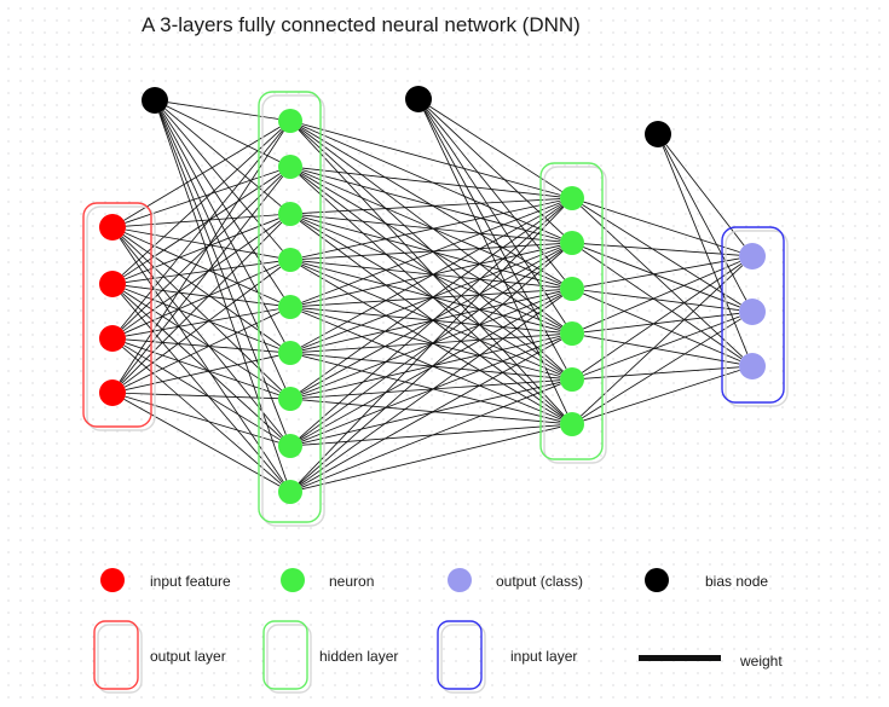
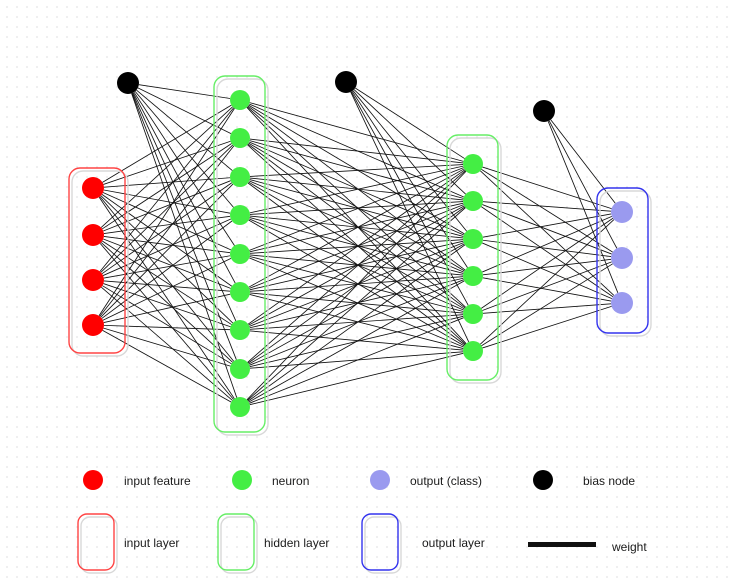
- A 3-layers fully connected neural network (DNN)
  input feature
  neuron
  output (class)
  bias node
- output layer
+ input layer
  hidden layer
- input layer
+ output layer
  weight
